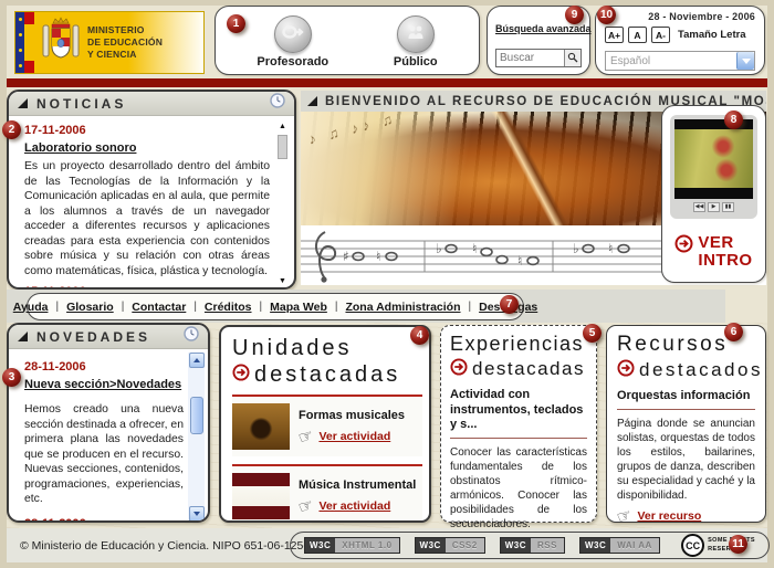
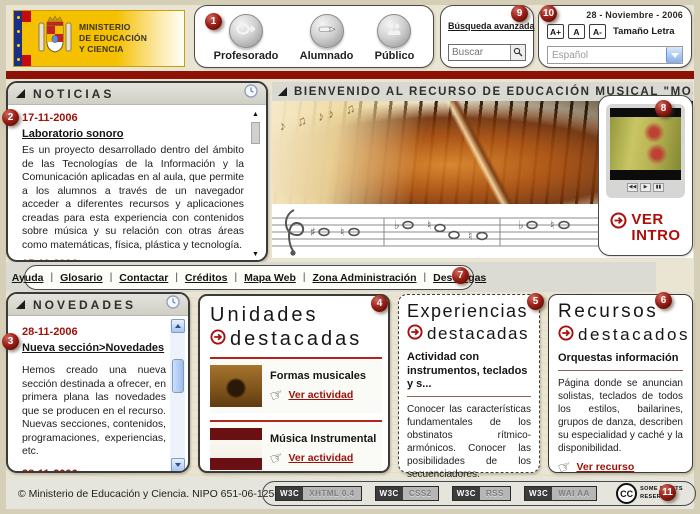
  MINISTERIO
  DE EDUCACIÓN
  Y CIENCIA
  Profesorado
+ Alumnado
  Público
  Búsqueda avanzada
  Buscar
  28 - Noviembre - 2006
  A+
  A
  A-
  Tamaño Letra
  Español
  NOTICIAS
  17-11-2006
  Laboratorio sonoro
  Es un proyecto desarrollado dentro del ámbito de las Tecnologías de la Información y la Comunicación aplicadas en al aula, que permite a los alumnos a través de un navegador acceder a diferentes recursos y aplicaciones creadas para esta experiencia con contenidos sobre música y su relación con otras áreas como matemáticas, física, plástica y tecnología.
  BIENVENIDO AL RECURSO DE EDUCACIÓN MUSICAL "MO
  ♯
  ♮
  ♭
  ♮
  ♮
  ♭
  ♮
  VER
  INTRO
  Ayuda
  |
  Glosario
  |
  Contactar
  |
  Créditos
  |
  Mapa Web
  |
  Zona Administración
  |
  NOVEDADES
  28-11-2006
  Nueva sección>Novedades
  Hemos creado una nueva sección destinada a ofrecer, en primera plana las novedades que se producen en el recurso. Nuevas secciones, contenidos, programaciones, experiencias, etc.
  Unidades
  destacadas
  Formas musicales
  Ver actividad
  Música Instrumental
  Ver actividad
  Experiencias
  destacadas
  Actividad con instrumentos, teclados y s...
  Conocer las características fundamentales de los obstinatos rítmico-armónicos. Conocer las posibilidades de los secuenciadores.
  Recursos
  destacados
  Orquestas información
- Página donde se anuncian solistas, orquestas de todos los estilos, bailarines, grupos de danza, describen su especialidad y caché y la disponibilidad.
+ Página donde se anuncian solistas, teclados de todos los estilos, bailarines, grupos de danza, describen su especialidad y caché y la disponibilidad.
  Ver recurso
  © Ministerio de Educación y Ciencia. NIPO 651-06-125
  W3C
- XHTML 1.0
+ XHTML 0.4
  W3C
  CSS2
  W3C
  RSS
  W3C
  WAI AA
  CC
  1
  2
  3
  4
  5
  6
  7
  8
  9
  10
  11
